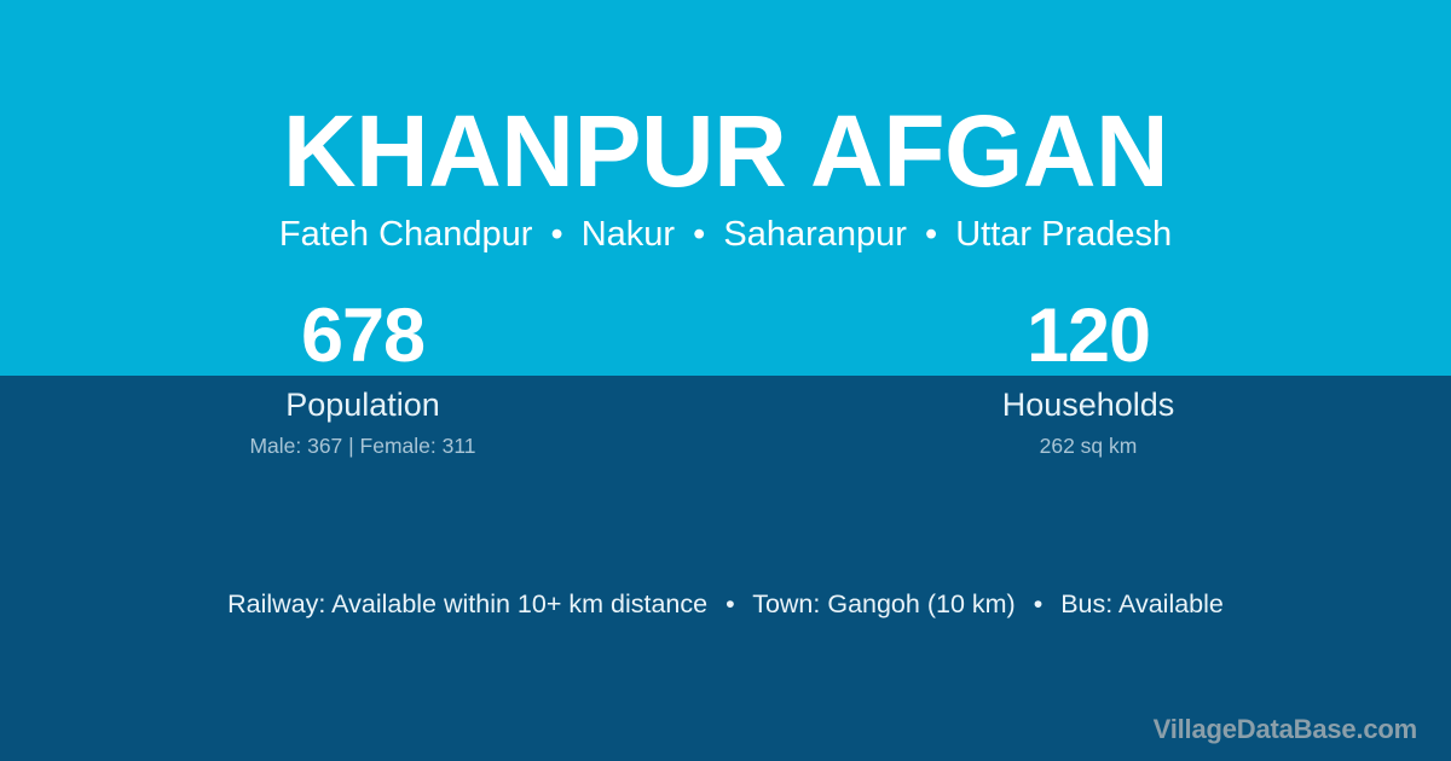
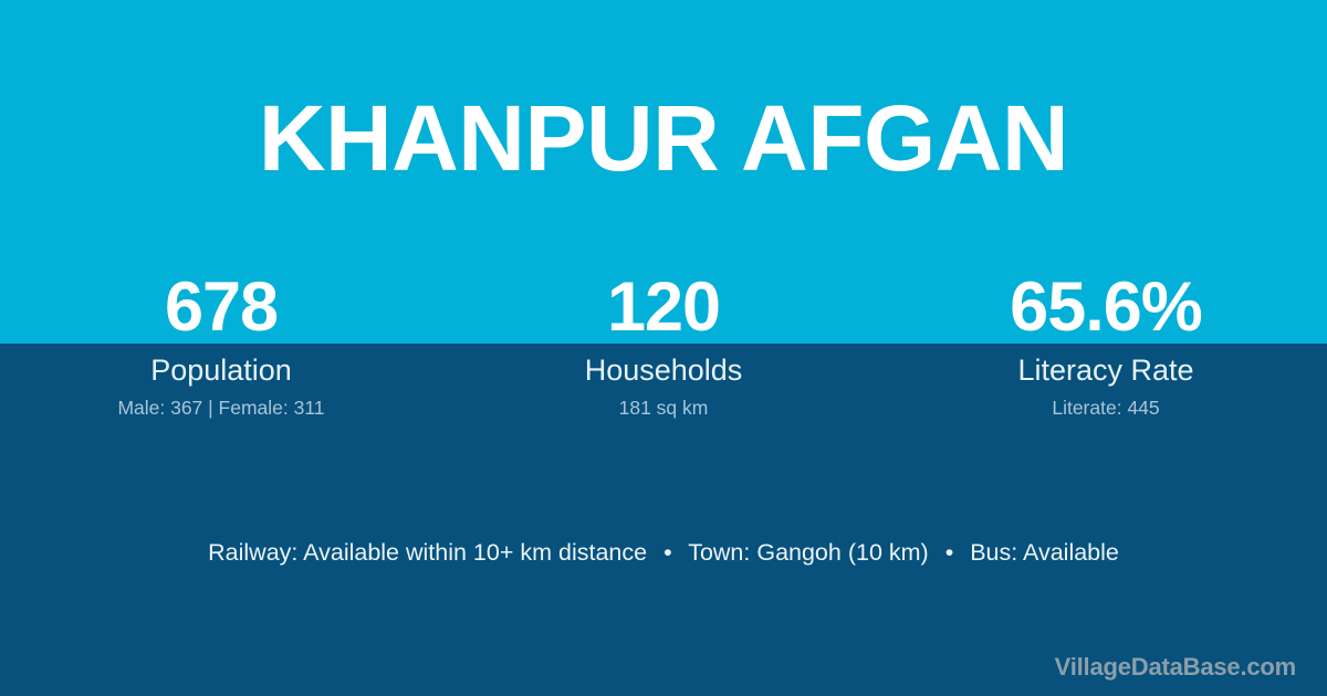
  KHANPUR AFGAN
- Fateh Chandpur • Nakur • Saharanpur • Uttar Pradesh
  678
  Population
  Male: 367 | Female: 311
  120
  Households
- 262 sq km
+ 181 sq km
+ 65.6%
+ Literacy Rate
+ Literate: 445
  Railway: Available within 10+ km distance • Town: Gangoh (10 km) • Bus: Available
  VillageDataBase.com
